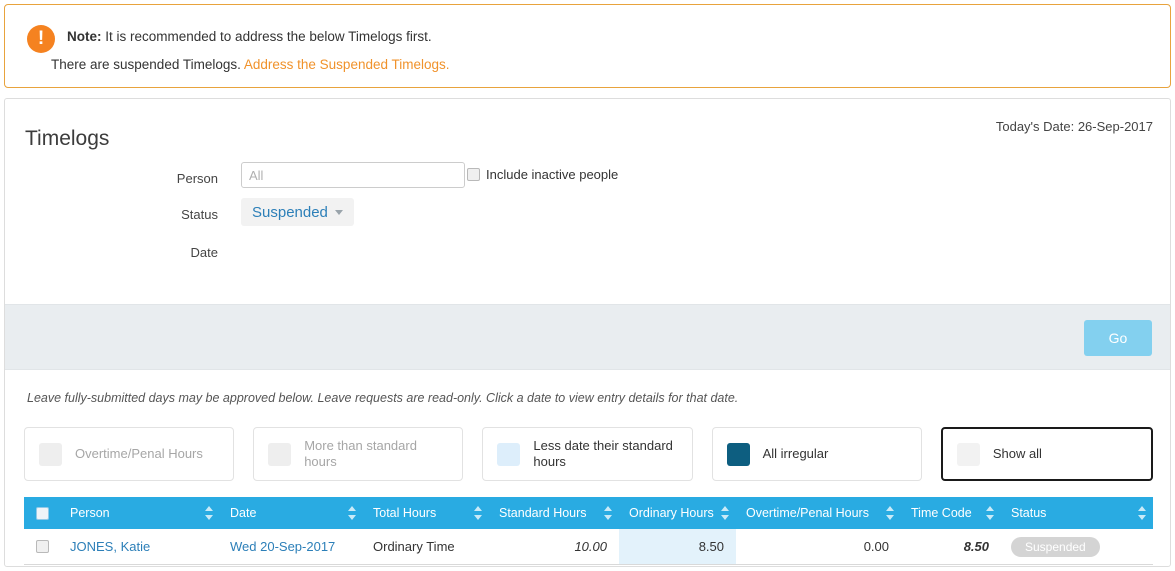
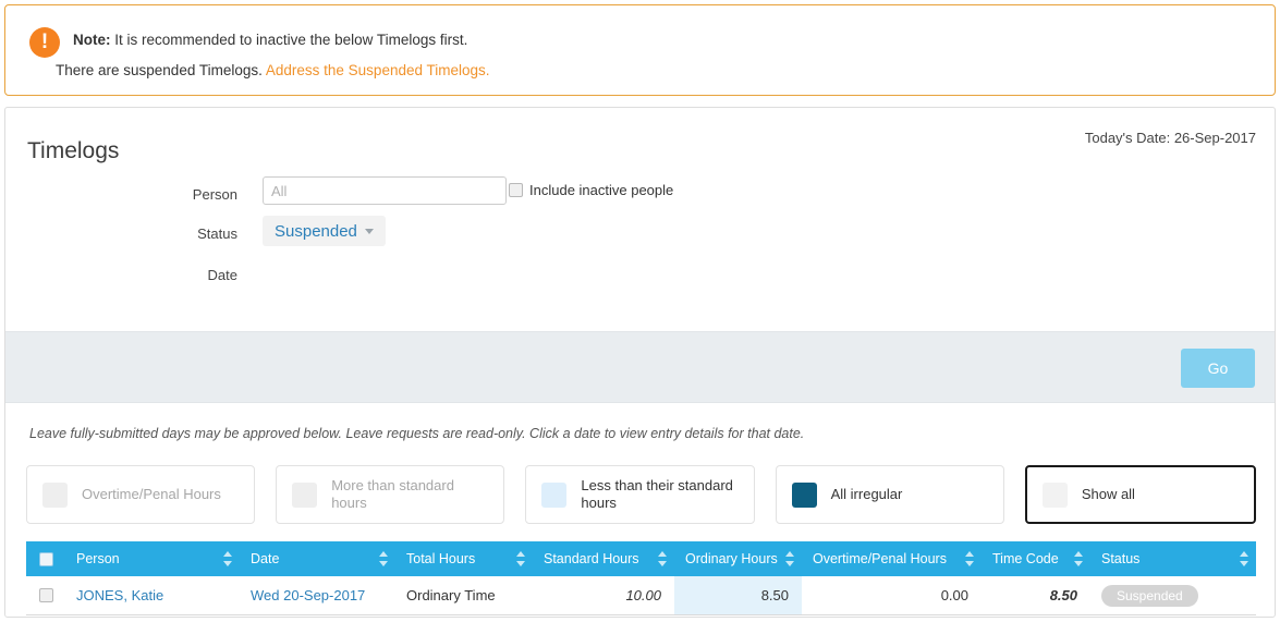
  !
- Note: It is recommended to address the below Timelogs first.
+ Note: It is recommended to inactive the below Timelogs first.
  There are suspended Timelogs. Address the Suspended Timelogs.
  Timelogs
  Today's Date: 26-Sep-2017
  Person
  All
  Include inactive people
  Status
  Suspended
  Date
  Go
  Leave fully-submitted days may be approved below. Leave requests are read-only. Click a date to view entry details for that date.
  Overtime/Penal Hours
  More than standard hours
- Less date their standard hours
+ Less than their standard hours
  All irregular
  Show all
  Person
  Date
  Total Hours
  Standard Hours
  Ordinary Hours
  Overtime/Penal Hours
  Time Code
  Status
  JONES, Katie
  Wed 20-Sep-2017
  Ordinary Time
  10.00
  8.50
  0.00
  8.50
  Suspended
